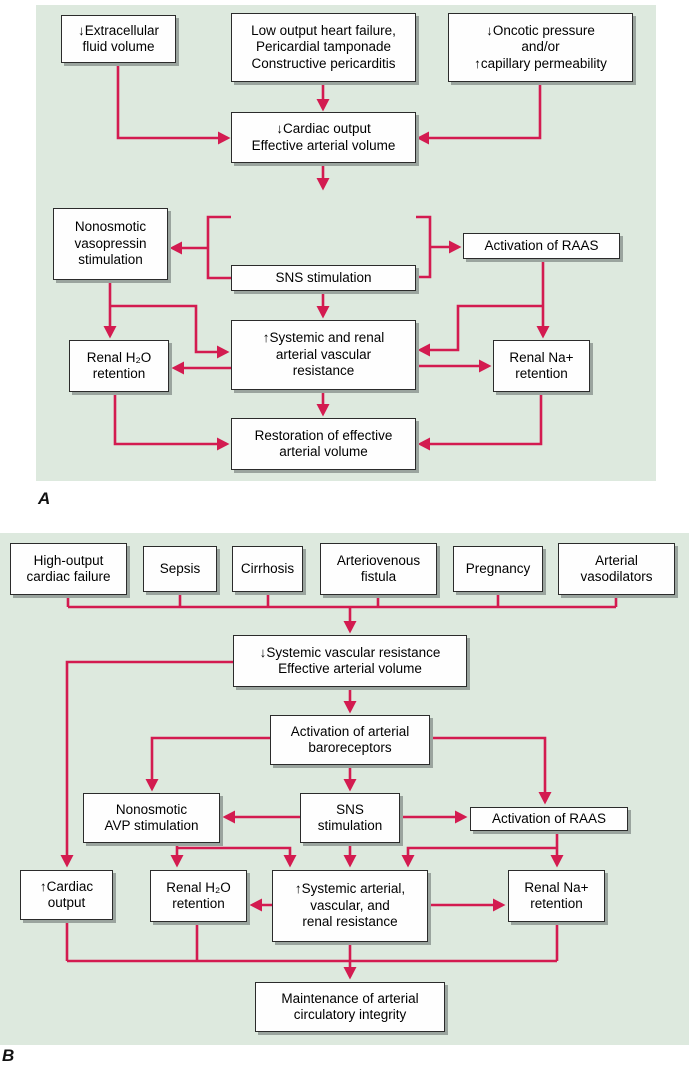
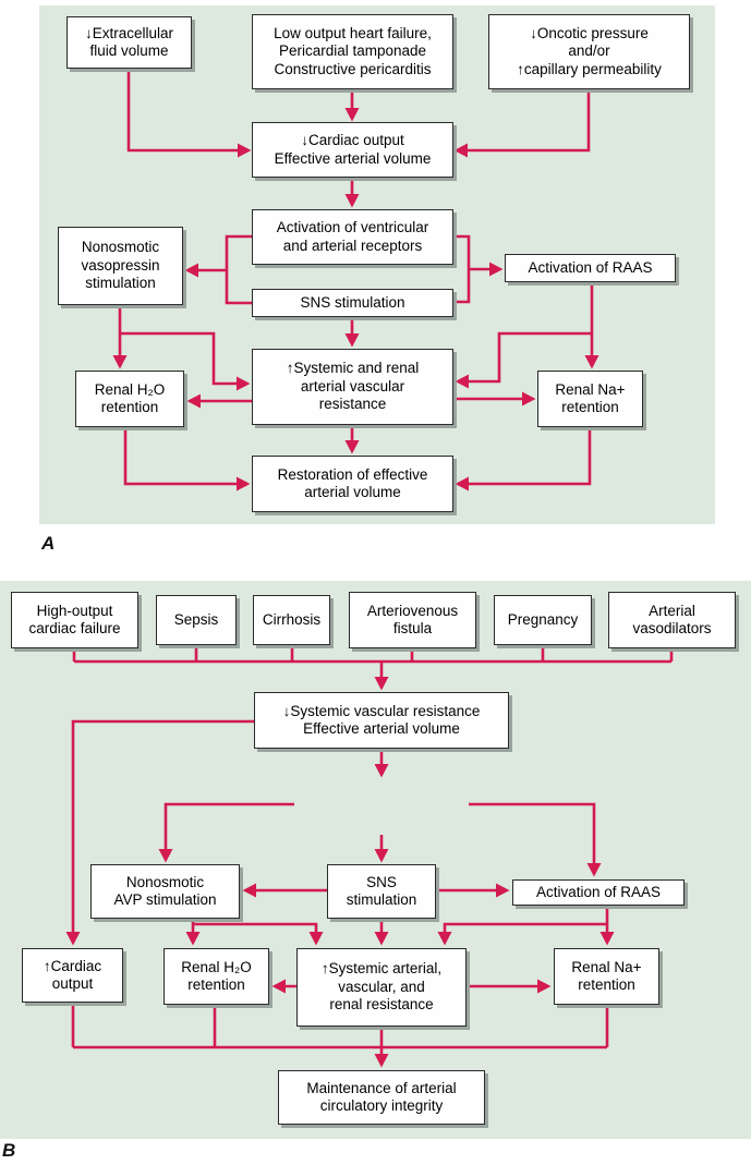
  ↓Extracellular
  fluid volume
  Low output heart failure,
  Pericardial tamponade
  Constructive pericarditis
  ↓Oncotic pressure
  and/or
  ↑capillary permeability
  ↓Cardiac output
  Effective arterial volume
+ Activation of ventricular
+ and arterial receptors
  Nonosmotic
  vasopressin
  stimulation
  SNS stimulation
  Activation of RAAS
  ↑Systemic and renal
  arterial vascular
  resistance
  Renal H₂O
  retention
  Renal Na+
  retention
  Restoration of effective
  arterial volume
  A
  High-output
  cardiac failure
  Sepsis
  Cirrhosis
  Arteriovenous
  fistula
  Pregnancy
  Arterial
  vasodilators
  ↓Systemic vascular resistance
  Effective arterial volume
- Activation of arterial
- baroreceptors
  Nonosmotic
  AVP stimulation
  SNS
  stimulation
  Activation of RAAS
  ↑Cardiac
  output
  Renal H₂O
  retention
  ↑Systemic arterial,
  vascular, and
  renal resistance
  Renal Na+
  retention
  Maintenance of arterial
  circulatory integrity
  B
